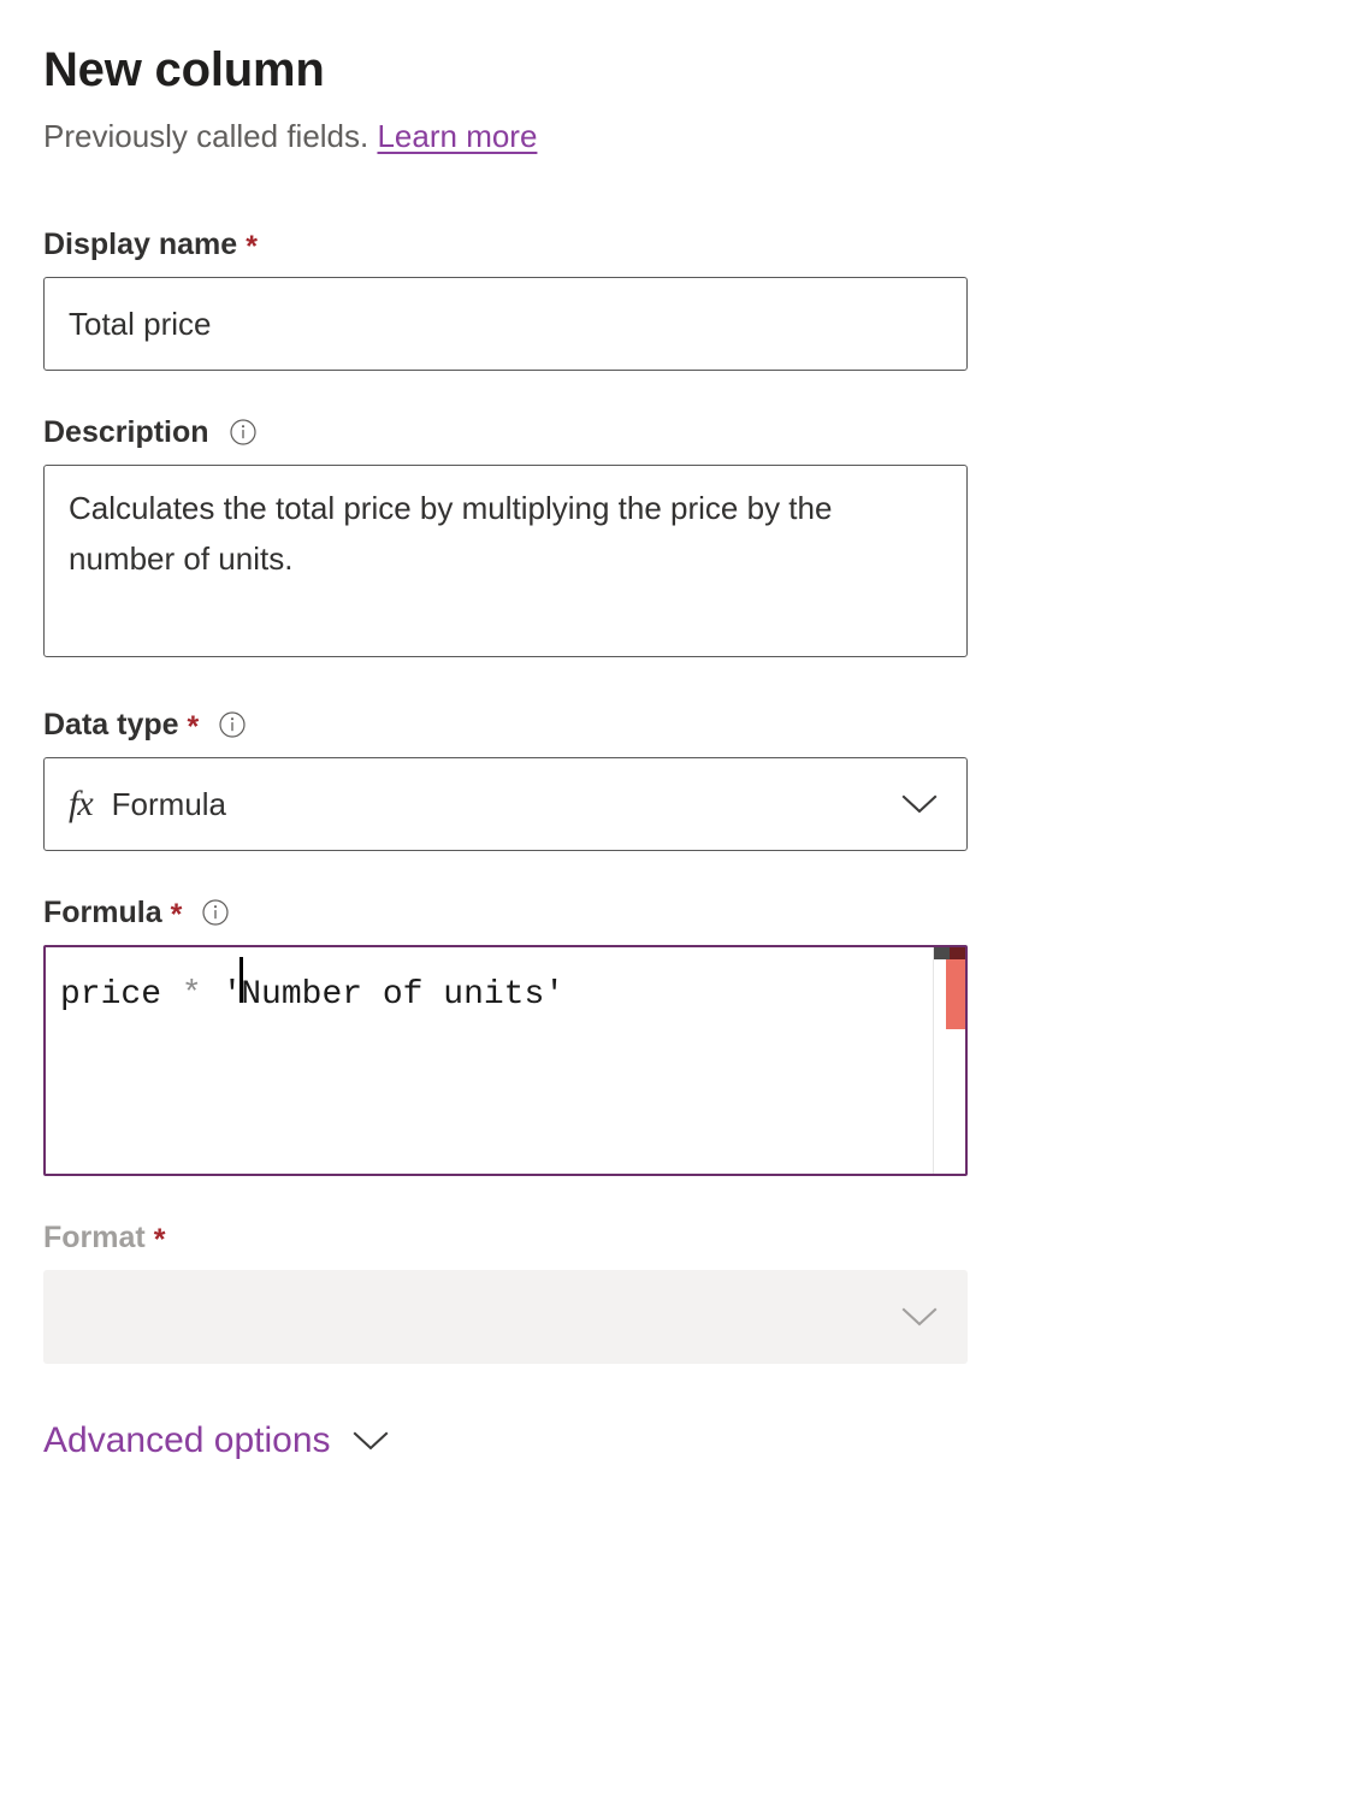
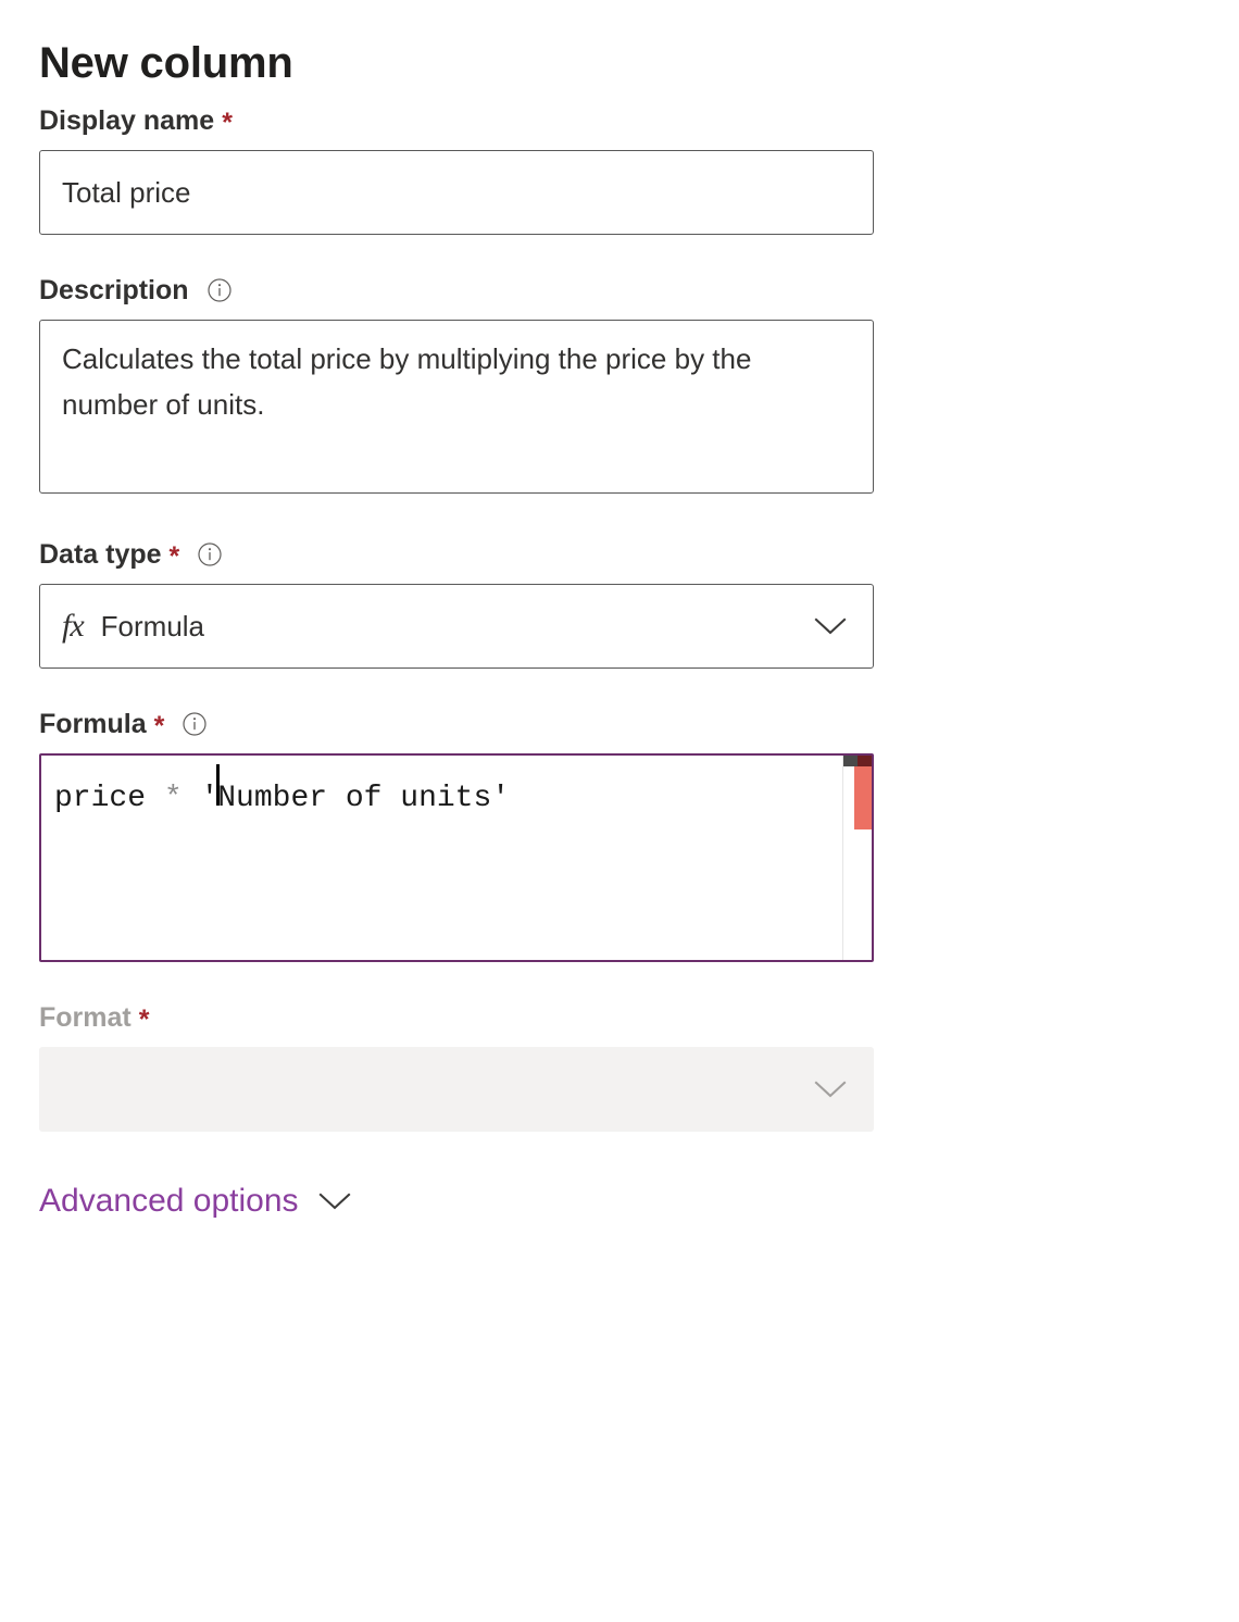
  New column
- Previously called fields. Learn more
  Display name
  *
  Total price
  Description
  Data type
  *
  fx
  Formula
  Formula
  *
  price
  *
  '
  Number of units'
  Format
  *
  Advanced options
